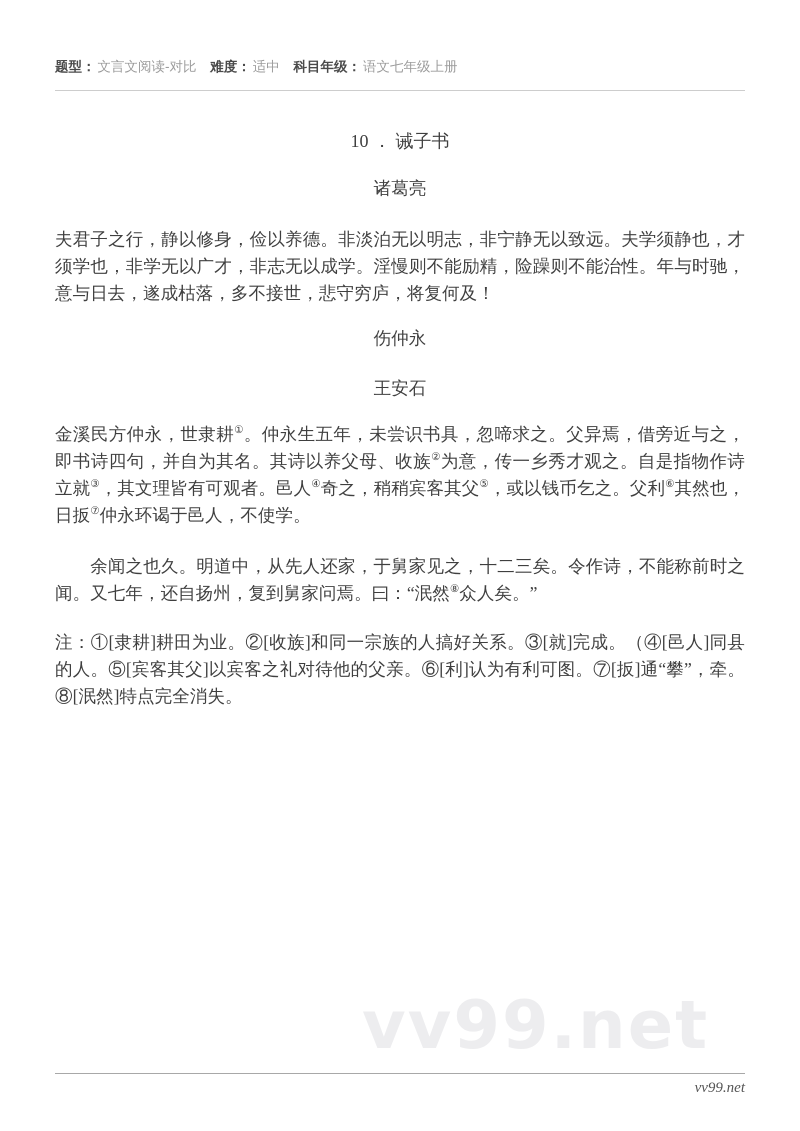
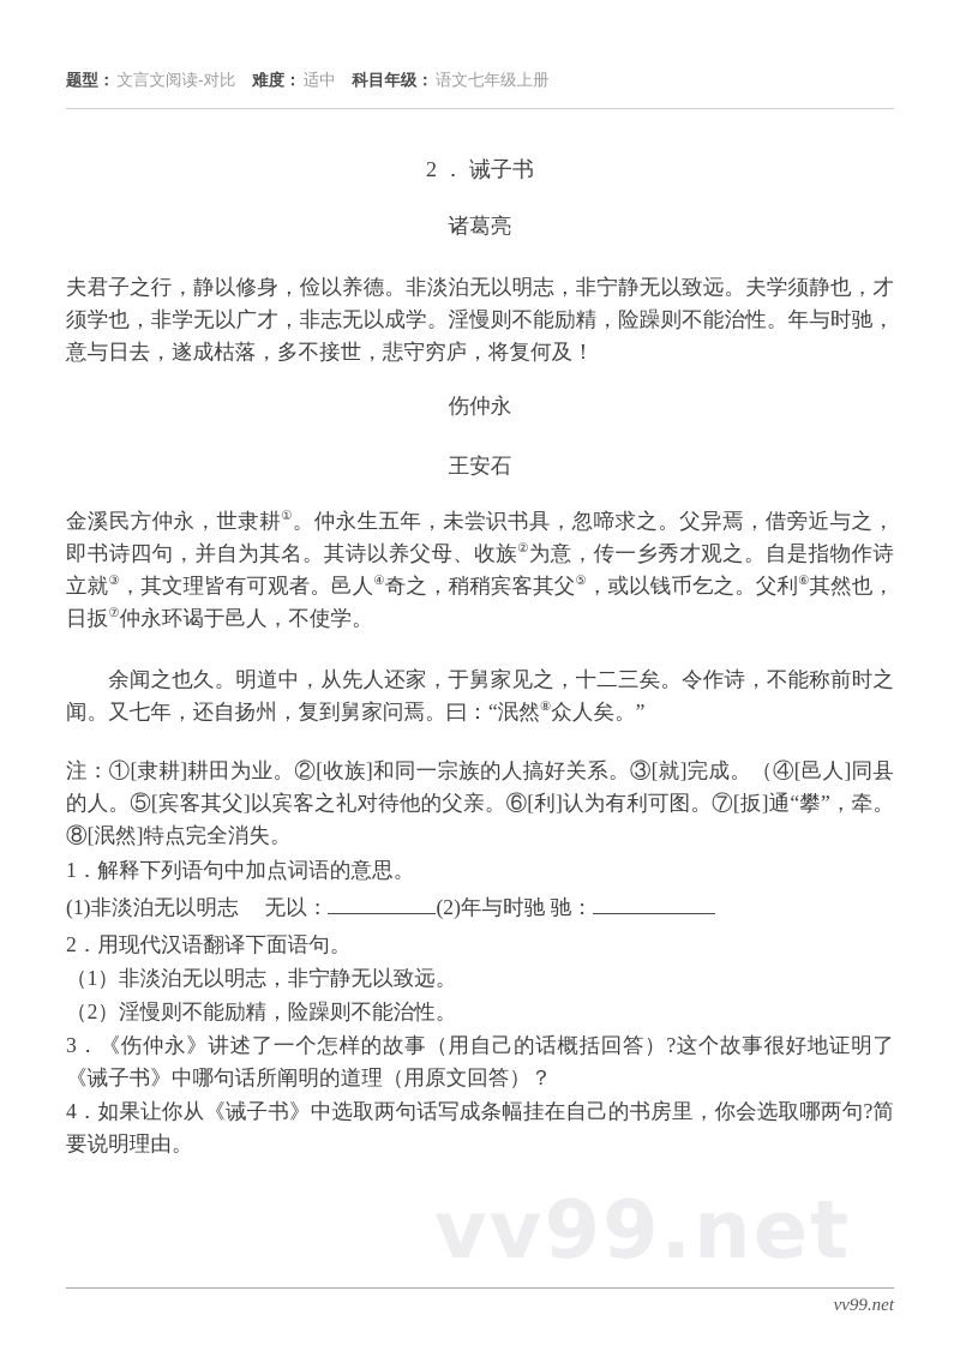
  题型： 文言文阅读-对比 难度： 适中 科目年级： 语文七年级上册
- 10 ． 诫子书
+ 2 ． 诫子书
  诸葛亮
  夫君子之行，静以修身，俭以养德。非淡泊无以明志，非宁静无以致远。夫学须静也，才须学也，非学无以广才，非志无以成学。淫慢则不能励精，险躁则不能治性。年与时驰，意与日去，遂成枯落，多不接世，悲守穷庐，将复何及！
  伤仲永
  王安石
  金溪民方仲永，世隶耕①。仲永生五年，未尝识书具，忽啼求之。父异焉，借旁近与之，即书诗四句，并自为其名。其诗以养父母、收族②为意，传一乡秀才观之。自是指物作诗立就③，其文理皆有可观者。邑人④奇之，稍稍宾客其父⑤，或以钱币乞之。父利⑥其然也，日扳⑦仲永环谒于邑人，不使学。
  余闻之也久。明道中，从先人还家，于舅家见之，十二三矣。令作诗，不能称前时之闻。又七年，还自扬州，复到舅家问焉。曰：“泯然⑧众人矣。”
  注：①[隶耕]耕田为业。②[收族]和同一宗族的人搞好关系。③[就]完成。（④[邑人]同县的人。⑤[宾客其父]以宾客之礼对待他的父亲。⑥[利]认为有利可图。⑦[扳]通“攀”，牵。⑧[泯然]特点完全消失。
+ 1．解释下列语句中加点词语的意思。
+ (1)非淡泊无以明志 无以： (2)年与时驰 驰：
+ 2．用现代汉语翻译下面语句。
+ （1）非淡泊无以明志，非宁静无以致远。
+ （2）淫慢则不能励精，险躁则不能治性。
+ 3．《伤仲永》讲述了一个怎样的故事（用自己的话概括回答）?这个故事很好地证明了《诫子书》中哪句话所阐明的道理（用原文回答）？
+ 4．如果让你从《诫子书》中选取两句话写成条幅挂在自己的书房里，你会选取哪两句?简要说明理由。
  vv99.net
